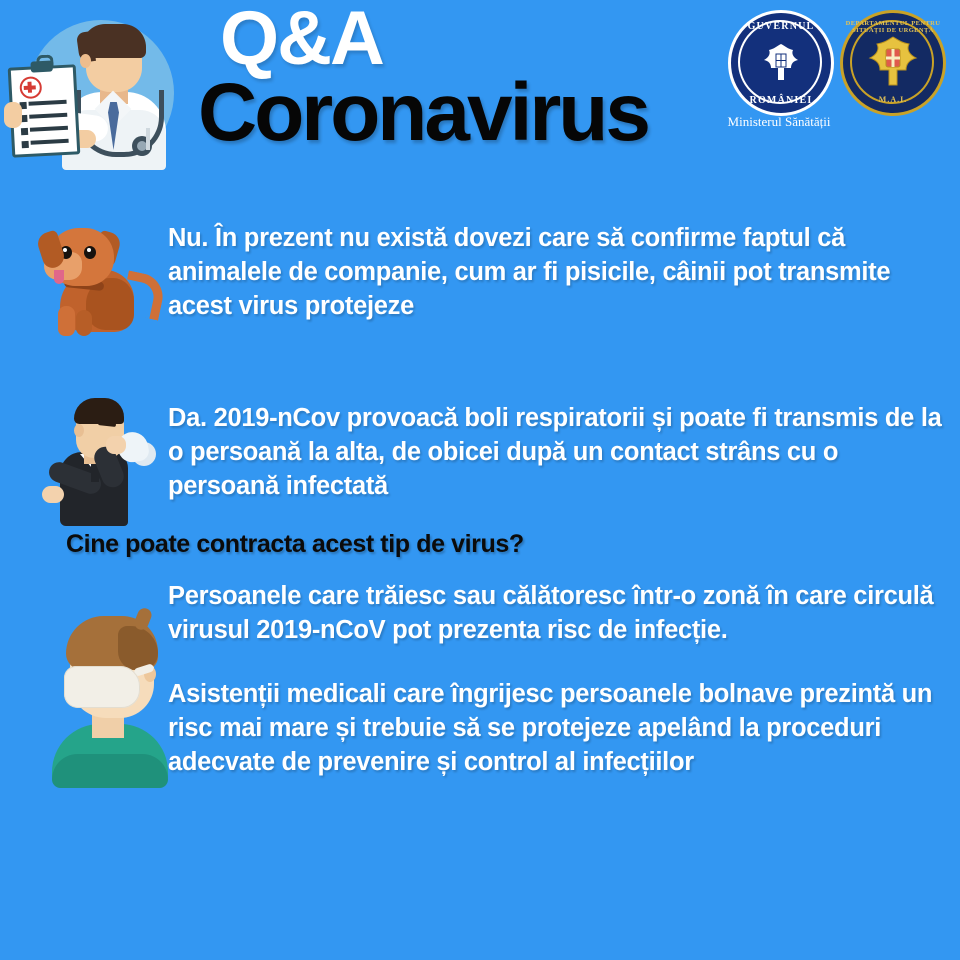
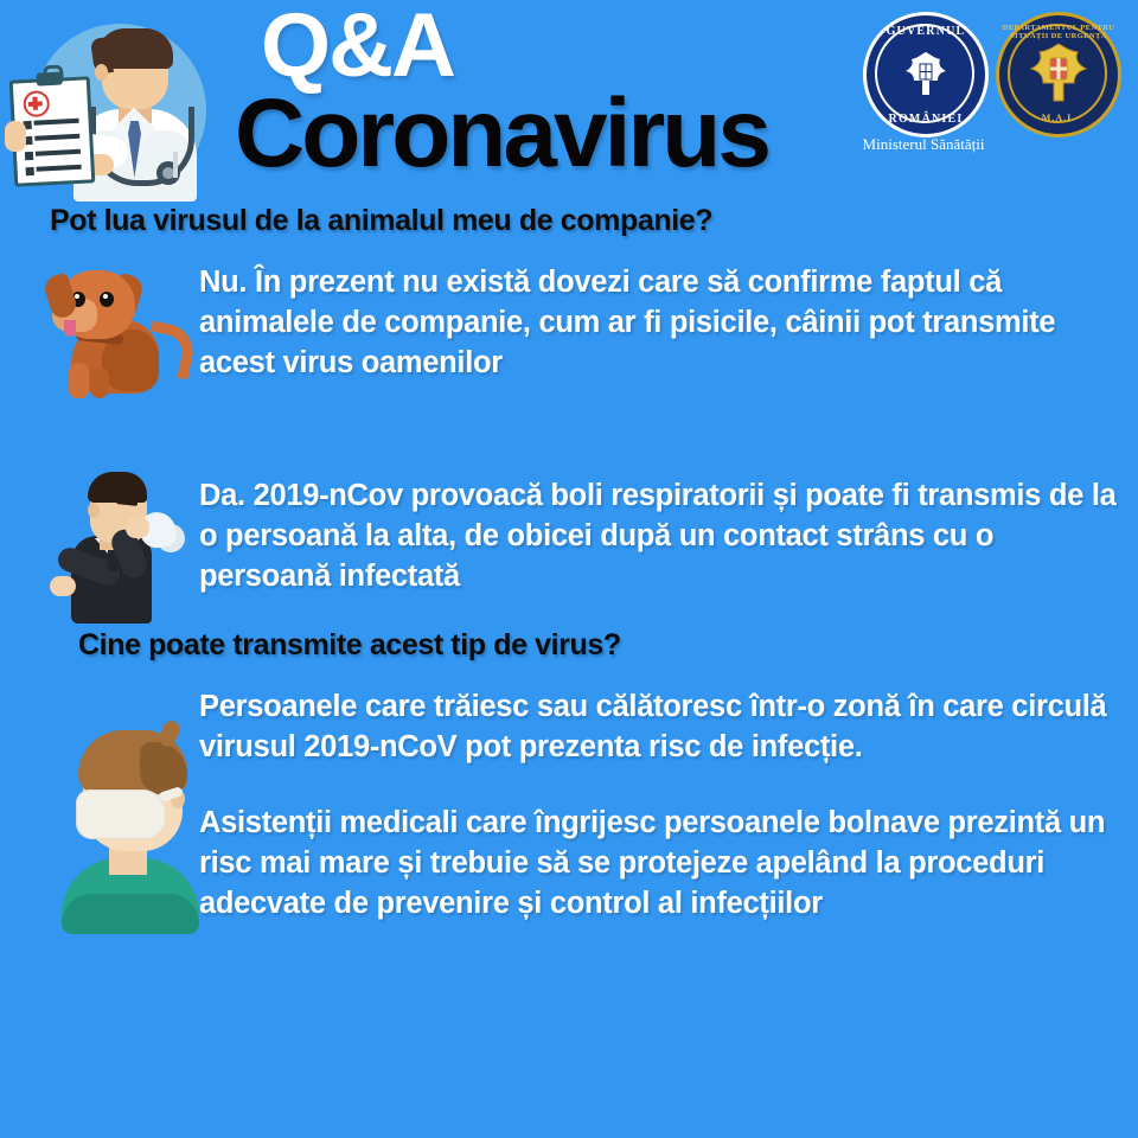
  Q&A
  Coronavirus
  GUVERNUL
  ROMÂNIEI
  M.A.I.
  Ministerul Sănătății
+ Pot lua virusul de la animalul meu de companie?
- Nu. În prezent nu există dovezi care să confirme faptul că animalele de companie, cum ar fi pisicile, câinii pot transmite acest virus protejeze
+ Nu. În prezent nu există dovezi care să confirme faptul că animalele de companie, cum ar fi pisicile, câinii pot transmite acest virus oamenilor
  Da. 2019-nCov provoacă boli respiratorii și poate fi transmis de la o persoană la alta, de obicei după un contact strâns cu o persoană infectată
- Cine poate contracta acest tip de virus?
+ Cine poate transmite acest tip de virus?
  Persoanele care trăiesc sau călătoresc într-o zonă în care circulă virusul 2019-nCoV pot prezenta risc de infecție.
  Asistenții medicali care îngrijesc persoanele bolnave prezintă un risc mai mare și trebuie să se protejeze apelând la proceduri adecvate de prevenire și control al infecțiilor
